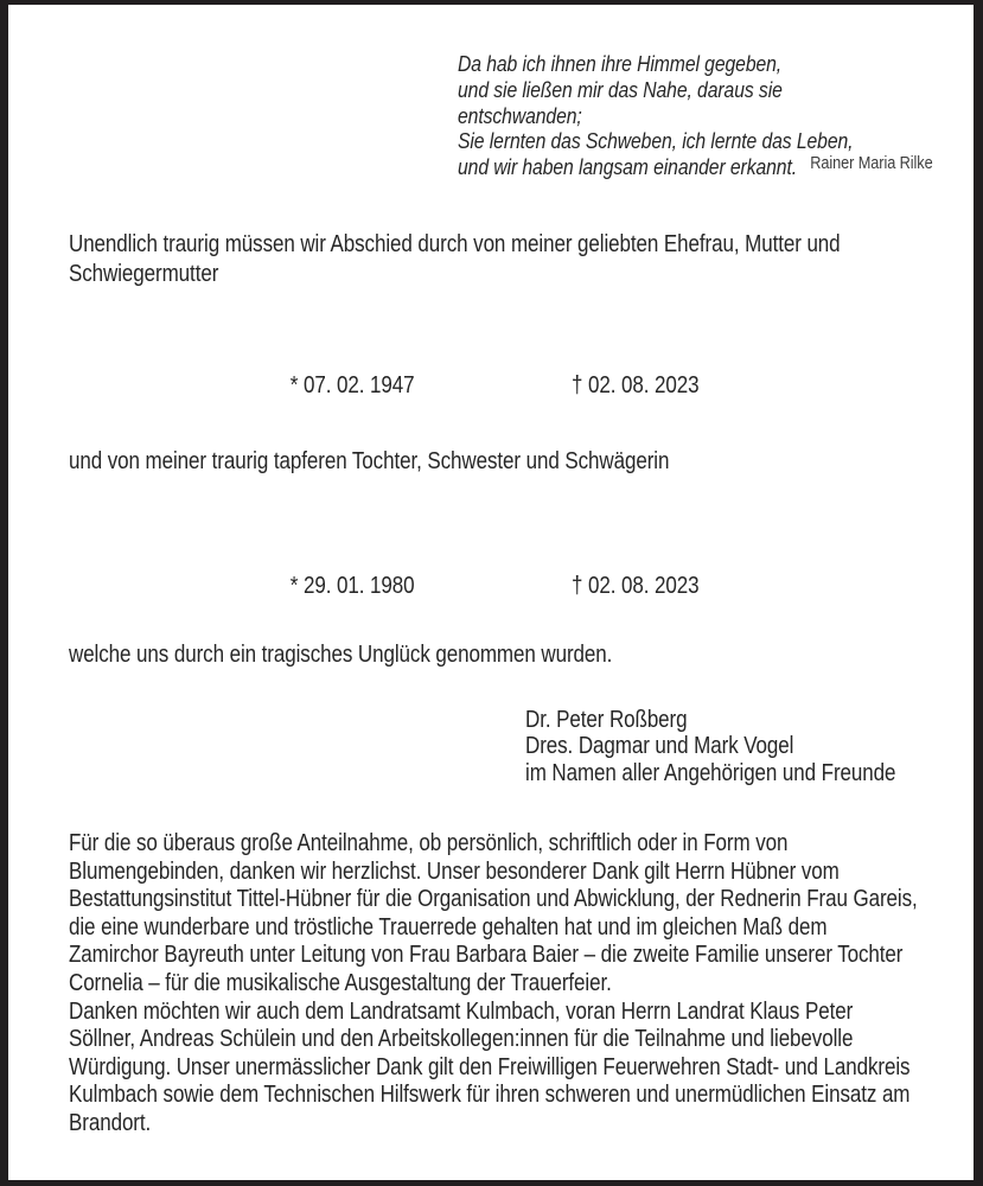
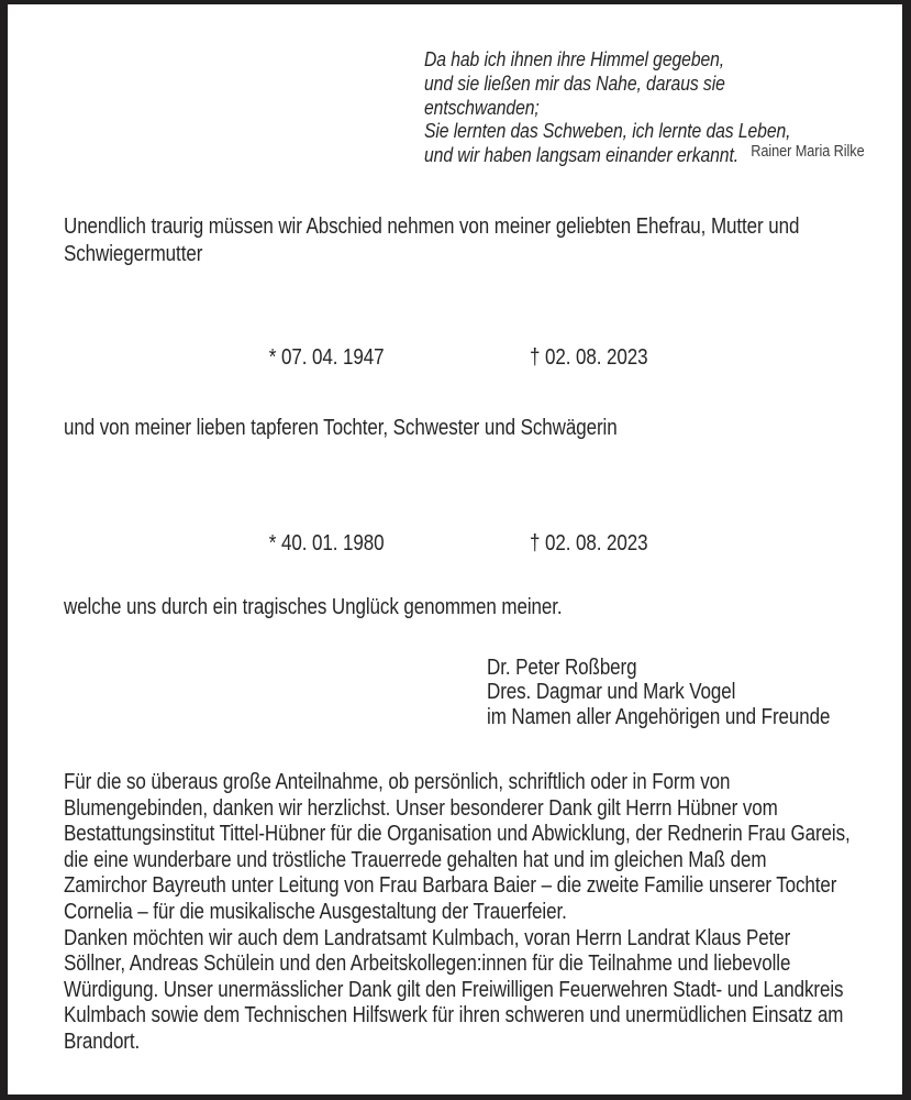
  Da hab ich ihnen ihre Himmel gegeben,
  und sie ließen mir das Nahe, daraus sie entschwanden;
  Sie lernten das Schweben, ich lernte das Leben,
  und wir haben langsam einander erkannt.
  Rainer Maria Rilke
- Unendlich traurig müssen wir Abschied durch von meiner geliebten Ehefrau, Mutter und Schwiegermutter
+ Unendlich traurig müssen wir Abschied nehmen von meiner geliebten Ehefrau, Mutter und Schwiegermutter
- * 07. 02. 1947
+ * 07. 04. 1947
  † 02. 08. 2023
- und von meiner traurig tapferen Tochter, Schwester und Schwägerin
+ und von meiner lieben tapferen Tochter, Schwester und Schwägerin
- * 29. 01. 1980
+ * 40. 01. 1980
  † 02. 08. 2023
- welche uns durch ein tragisches Unglück genommen wurden.
+ welche uns durch ein tragisches Unglück genommen meiner.
  Dr. Peter Roßberg
  Dres. Dagmar und Mark Vogel
  im Namen aller Angehörigen und Freunde
  Für die so überaus große Anteilnahme, ob persönlich, schriftlich oder in Form von Blumengebinden, danken wir herzlichst. Unser besonderer Dank gilt Herrn Hübner vom Bestattungsinstitut Tittel-Hübner für die Organisation und Abwicklung, der Rednerin Frau Gareis, die eine wunderbare und tröstliche Trauerrede gehalten hat und im gleichen Maß dem Zamirchor Bayreuth unter Leitung von Frau Barbara Baier – die zweite Familie unserer Tochter Cornelia – für die musikalische Ausgestaltung der Trauerfeier.
  Danken möchten wir auch dem Landratsamt Kulmbach, voran Herrn Landrat Klaus Peter Söllner, Andreas Schülein und den Arbeitskollegen:innen für die Teilnahme und liebevolle Würdigung. Unser unermässlicher Dank gilt den Freiwilligen Feuerwehren Stadt- und Landkreis Kulmbach sowie dem Technischen Hilfswerk für ihren schweren und unermüdlichen Einsatz am Brandort.
